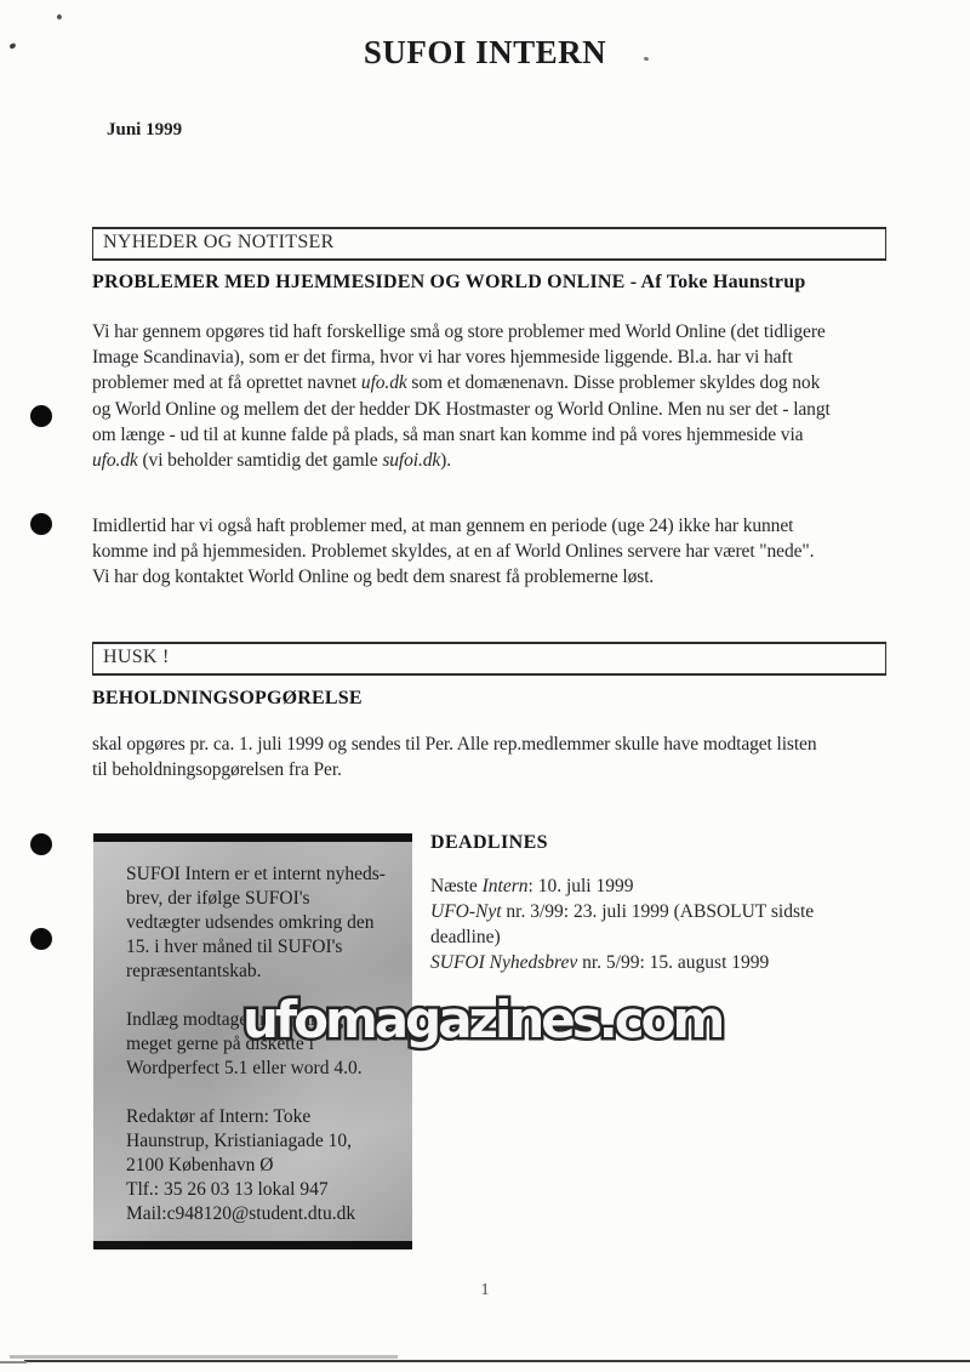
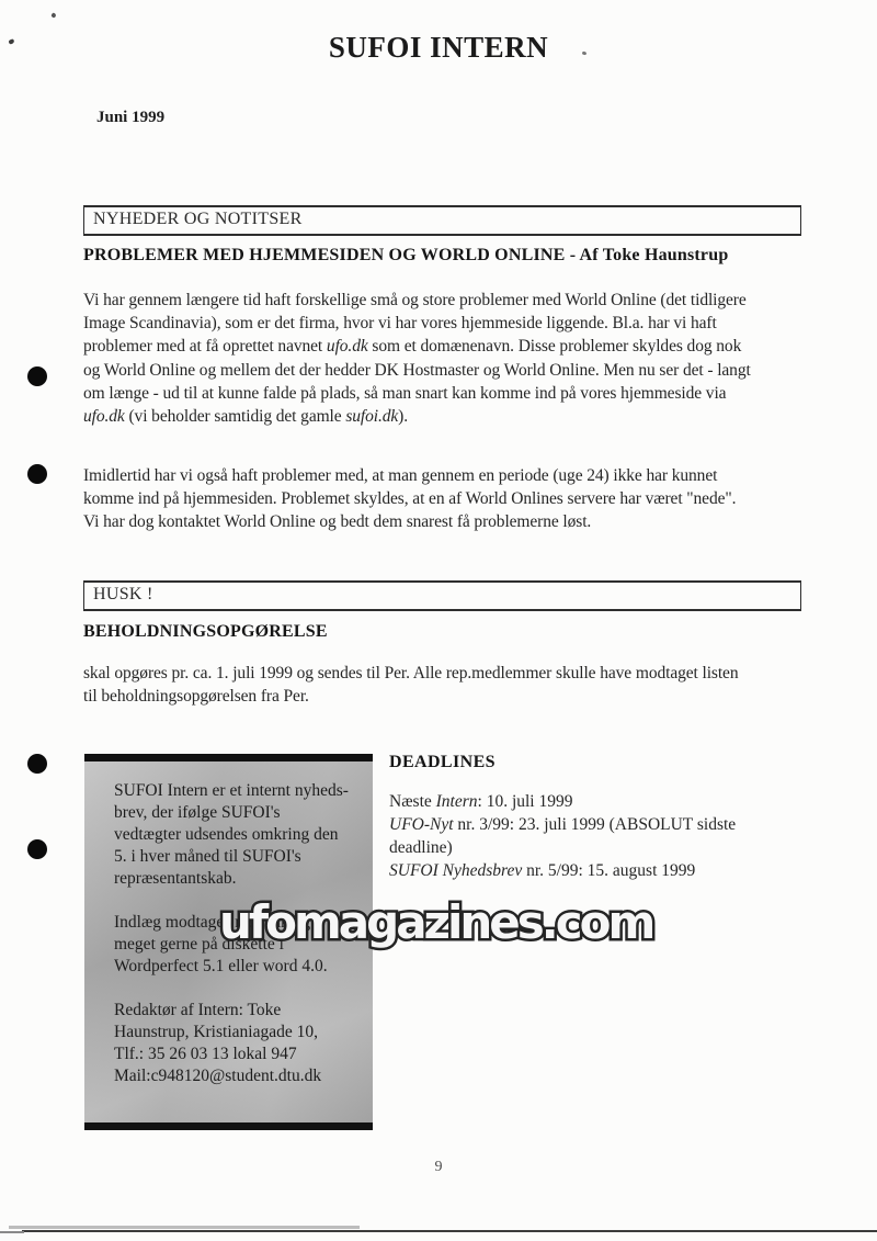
  SUFOI INTERN
  Juni 1999
  NYHEDER OG NOTITSER
  PROBLEMER MED HJEMMESIDEN OG WORLD ONLINE - Af Toke Haunstrup
- Vi har gennem opgøres tid haft forskellige små og store problemer med World Online (det tidligere
+ Vi har gennem længere tid haft forskellige små og store problemer med World Online (det tidligere
  Image Scandinavia), som er det firma, hvor vi har vores hjemmeside liggende. Bl.a. har vi haft
  problemer med at få oprettet navnet ufo.dk som et domænenavn. Disse problemer skyldes dog nok
  og World Online og mellem det der hedder DK Hostmaster og World Online. Men nu ser det - langt
  om længe - ud til at kunne falde på plads, så man snart kan komme ind på vores hjemmeside via
  ufo.dk (vi beholder samtidig det gamle sufoi.dk).
  Imidlertid har vi også haft problemer med, at man gennem en periode (uge 24) ikke har kunnet
  komme ind på hjemmesiden. Problemet skyldes, at en af World Onlines servere har været "nede".
  Vi har dog kontaktet World Online og bedt dem snarest få problemerne løst.
  HUSK !
  BEHOLDNINGSOPGØRELSE
  skal opgøres pr. ca. 1. juli 1999 og sendes til Per. Alle rep.medlemmer skulle have modtaget listen
  til beholdningsopgørelsen fra Per.
  SUFOI Intern er et internt nyheds-
  brev, der ifølge SUFOI's
  vedtægter udsendes omkring den
- 15. i hver måned til SUFOI's
+ 5. i hver måned til SUFOI's
  repræsentantskab.
  Indlæg modtages med tak og
  meget gerne på diskette i
  Wordperfect 5.1 eller word 4.0.
  Redaktør af Intern: Toke
  Haunstrup, Kristianiagade 10,
- 2100 København Ø
  Tlf.: 35 26 03 13 lokal 947
  Mail:c948120@student.dtu.dk
  DEADLINES
  Næste Intern: 10. juli 1999
  UFO-Nyt nr. 3/99: 23. juli 1999 (ABSOLUT sidste
  deadline)
  SUFOI Nyhedsbrev nr. 5/99: 15. august 1999
  ufomagazines.com
- 1
+ 9
